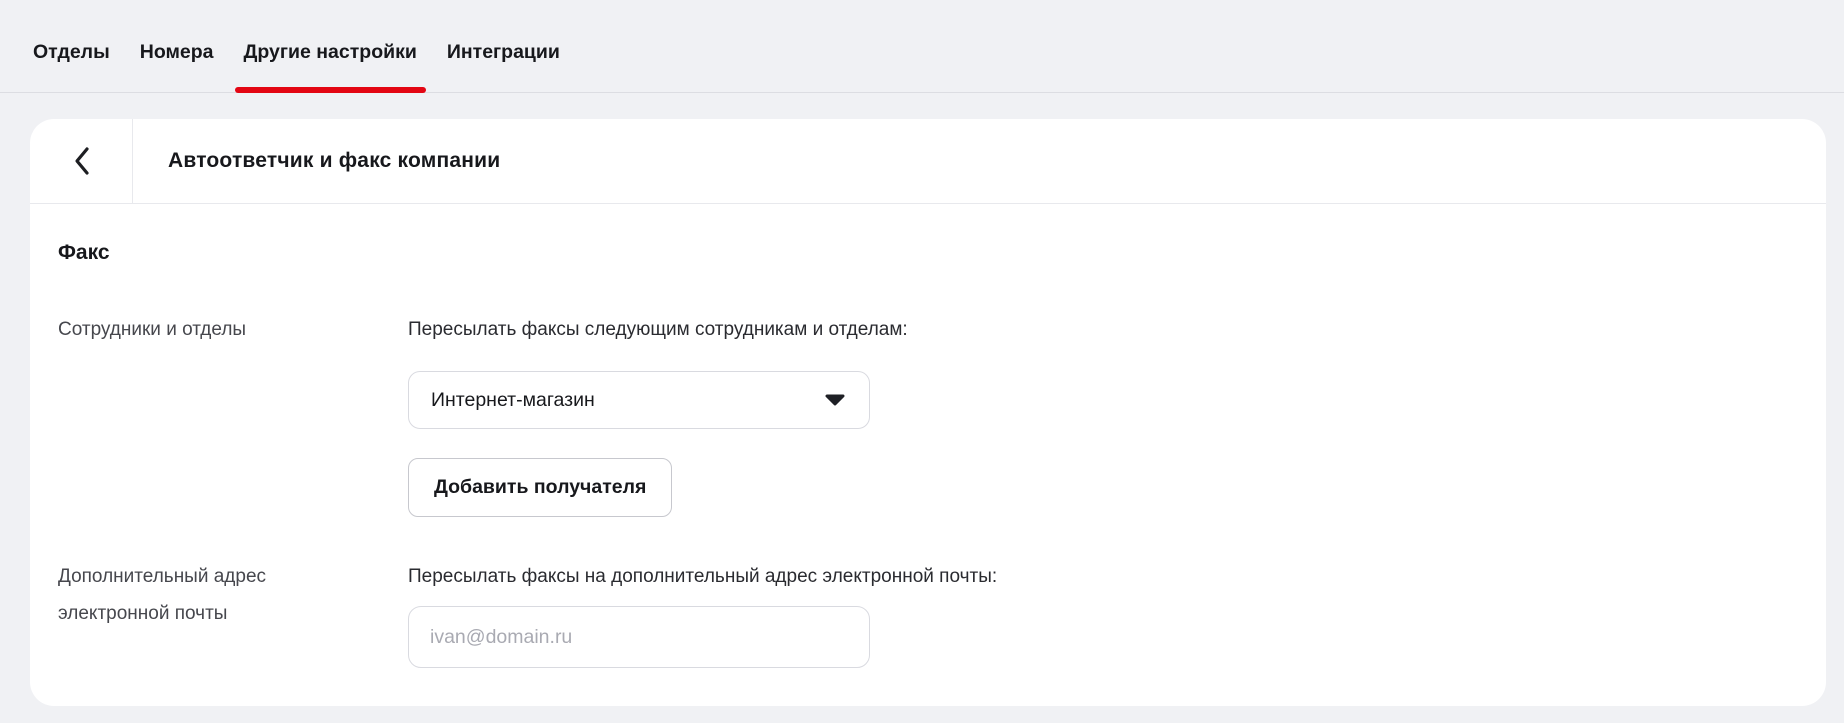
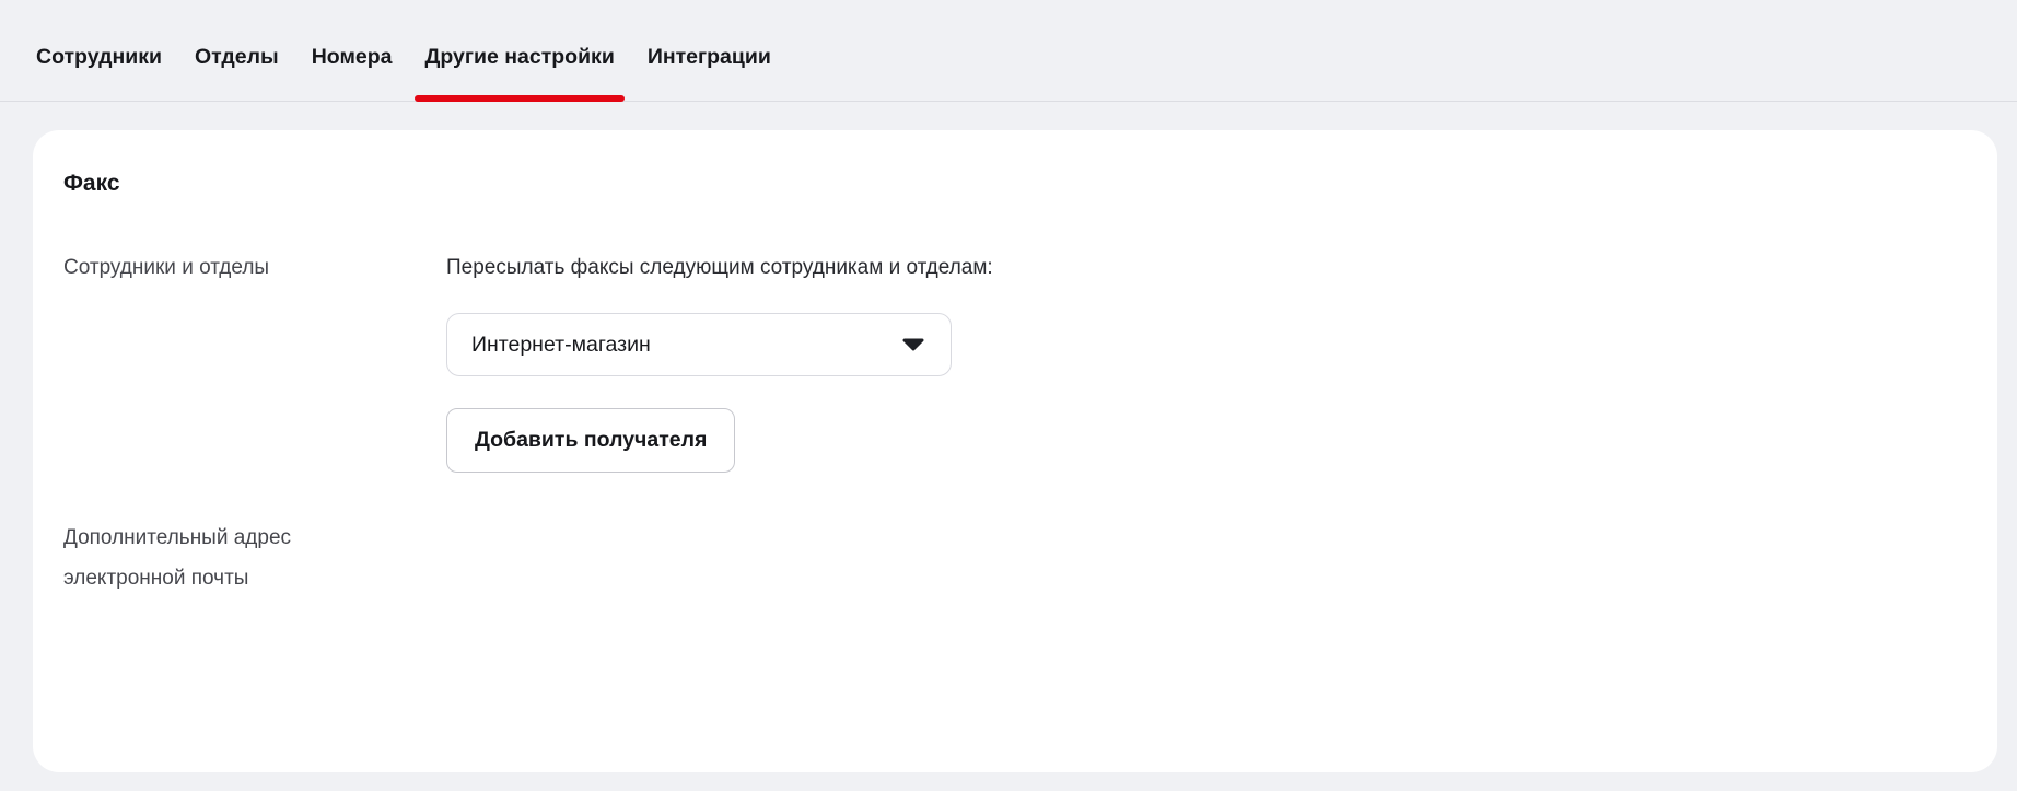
+ Сотрудники
  Отделы
  Номера
  Другие настройки
  Интеграции
- Автоответчик и факс компании
  Факс
  Сотрудники и отделы
  Пересылать факсы следующим сотрудникам и отделам:
  Интернет-магазин
  Добавить получателя
  Дополнительный адрес электронной почты
- Пересылать факсы на дополнительный адрес электронной почты:
- ivan@domain.ru
